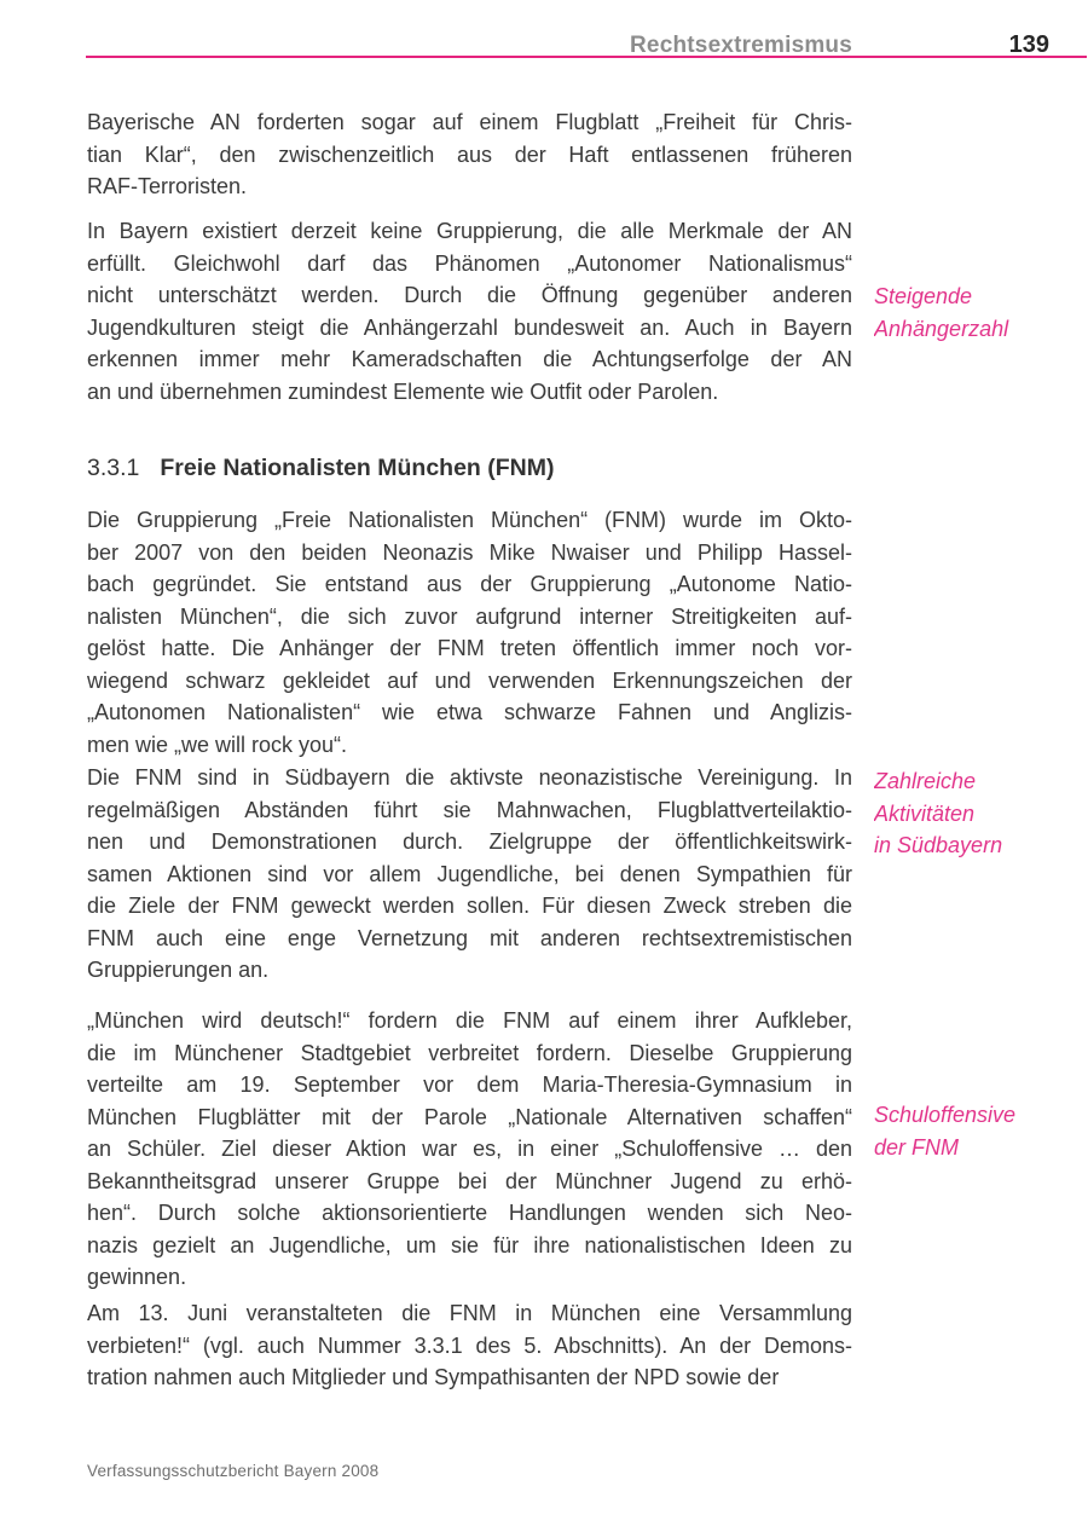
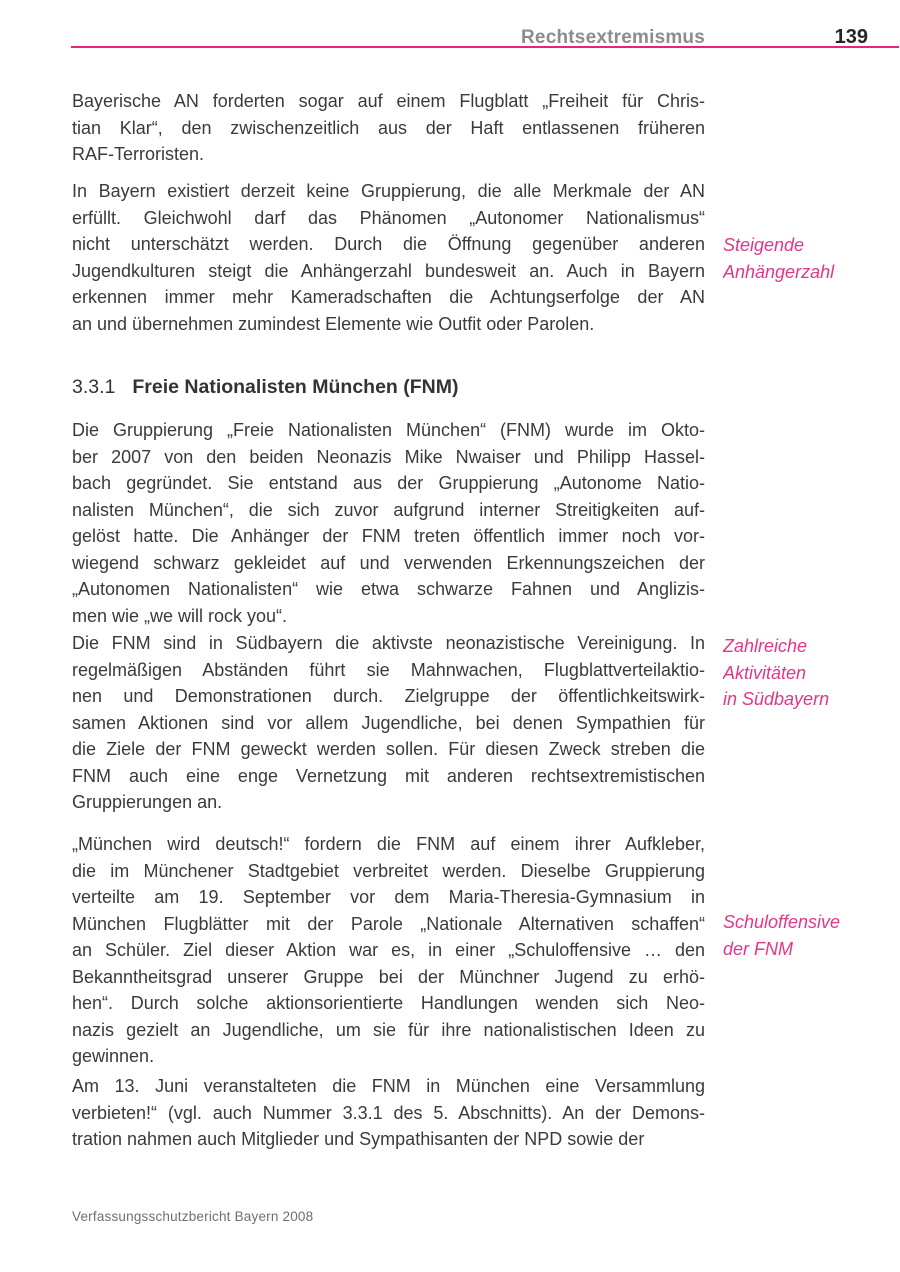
  Rechtsextremismus
  139
  Bayerische AN forderten sogar auf einem Flugblatt „Freiheit für Chris-
  tian Klar“, den zwischenzeitlich aus der Haft entlassenen früheren
  RAF-Terroristen.
  In Bayern existiert derzeit keine Gruppierung, die alle Merkmale der AN
  erfüllt. Gleichwohl darf das Phänomen „Autonomer Nationalismus“
  nicht unterschätzt werden. Durch die Öffnung gegenüber anderen
  Jugendkulturen steigt die Anhängerzahl bundesweit an. Auch in Bayern
  erkennen immer mehr Kameradschaften die Achtungserfolge der AN
  an und übernehmen zumindest Elemente wie Outfit oder Parolen.
  3.3.1 Freie Nationalisten München (FNM)
  Die Gruppierung „Freie Nationalisten München“ (FNM) wurde im Okto-
  ber 2007 von den beiden Neonazis Mike Nwaiser und Philipp Hassel-
  bach gegründet. Sie entstand aus der Gruppierung „Autonome Natio-
  nalisten München“, die sich zuvor aufgrund interner Streitigkeiten auf-
  gelöst hatte. Die Anhänger der FNM treten öffentlich immer noch vor-
  wiegend schwarz gekleidet auf und verwenden Erkennungszeichen der
  „Autonomen Nationalisten“ wie etwa schwarze Fahnen und Anglizis-
  men wie „we will rock you“.
  Die FNM sind in Südbayern die aktivste neonazistische Vereinigung. In
  regelmäßigen Abständen führt sie Mahnwachen, Flugblattverteilaktio-
  nen und Demonstrationen durch. Zielgruppe der öffentlichkeitswirk-
  samen Aktionen sind vor allem Jugendliche, bei denen Sympathien für
  die Ziele der FNM geweckt werden sollen. Für diesen Zweck streben die
  FNM auch eine enge Vernetzung mit anderen rechtsextremistischen
  Gruppierungen an.
  „München wird deutsch!“ fordern die FNM auf einem ihrer Aufkleber,
- die im Münchener Stadtgebiet verbreitet fordern. Dieselbe Gruppierung
+ die im Münchener Stadtgebiet verbreitet werden. Dieselbe Gruppierung
  verteilte am 19. September vor dem Maria-Theresia-Gymnasium in
  München Flugblätter mit der Parole „Nationale Alternativen schaffen“
  an Schüler. Ziel dieser Aktion war es, in einer „Schuloffensive … den
  Bekanntheitsgrad unserer Gruppe bei der Münchner Jugend zu erhö-
  hen“. Durch solche aktionsorientierte Handlungen wenden sich Neo-
  nazis gezielt an Jugendliche, um sie für ihre nationalistischen Ideen zu
  gewinnen.
  Am 13. Juni veranstalteten die FNM in München eine Versammlung
  verbieten!“ (vgl. auch Nummer 3.3.1 des 5. Abschnitts). An der Demons-
  tration nahmen auch Mitglieder und Sympathisanten der NPD sowie der
  Steigende
  Anhängerzahl
  Zahlreiche
  Aktivitäten
  in Südbayern
  Schuloffensive
  der FNM
  Verfassungsschutzbericht Bayern 2008
